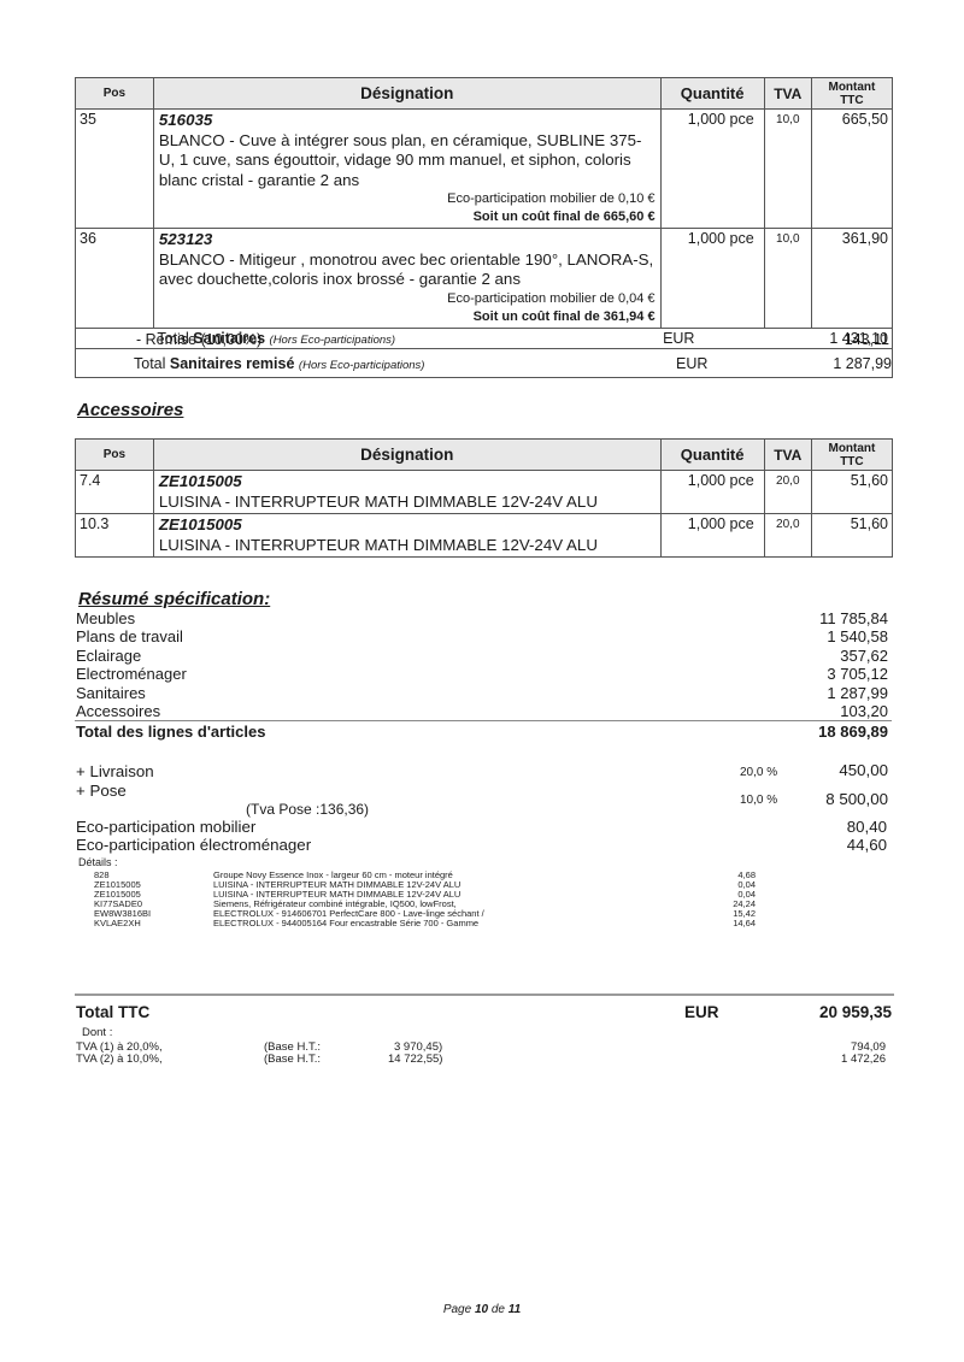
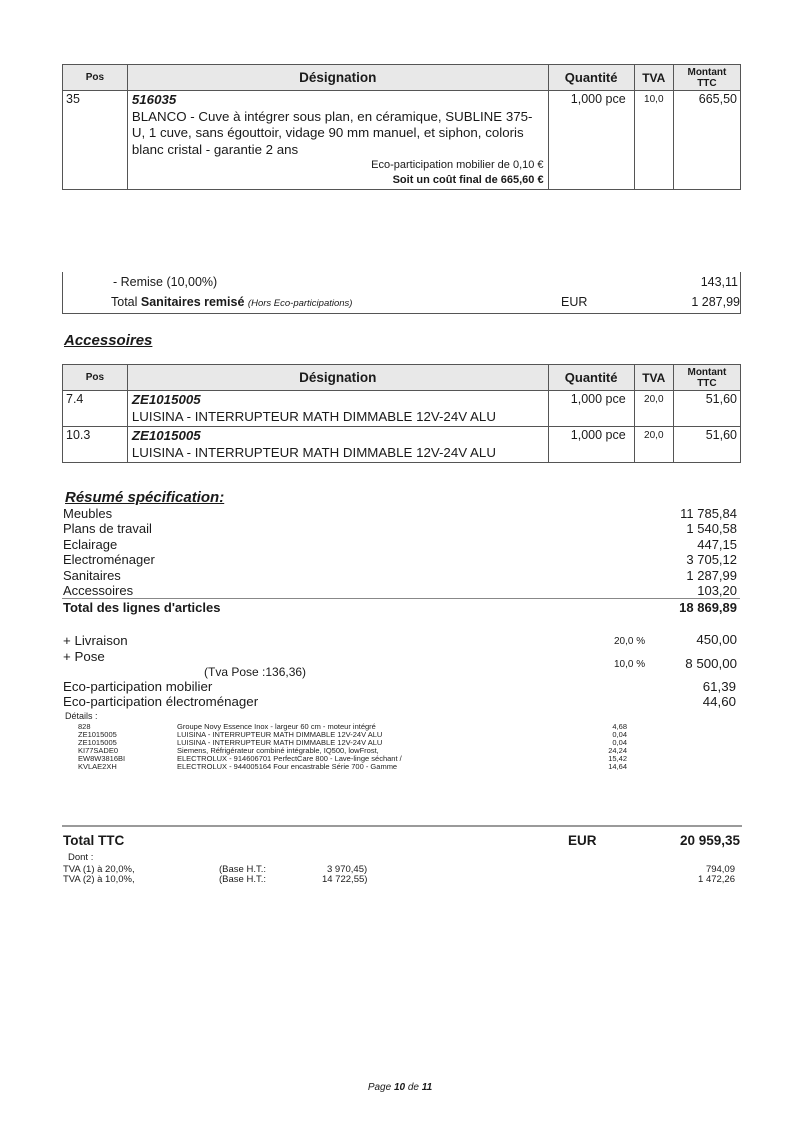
  Pos	Désignation	Quantité	TVA	Montant TTC
  35	516035 BLANCO - Cuve à intégrer sous plan, en céramique, SUBLINE 375-U, 1 cuve, sans égouttoir, vidage 90 mm manuel, et siphon, coloris blanc cristal - garantie 2 ans Eco-participation mobilier de 0,10 € Soit un coût final de 665,60 €	1,000 pce	10,0	665,50
- 36	523123 BLANCO - Mitigeur , monotrou avec bec orientable 190°, LANORA-S, avec douchette,coloris inox brossé - garantie 2 ans Eco-participation mobilier de 0,04 € Soit un coût final de 361,94 €	1,000 pce	10,0	361,90
- 	Total Sanitaires (Hors Eco-participations)	EUR	1 431,10
  - Remise (10,00%)
  143,11
  Total Sanitaires remisé (Hors Eco-participations)
  EUR
  1 287,99
  Accessoires
  Pos	Désignation	Quantité	TVA	Montant TTC
  7.4	ZE1015005 LUISINA - INTERRUPTEUR MATH DIMMABLE 12V-24V ALU	1,000 pce	20,0	51,60
  10.3	ZE1015005 LUISINA - INTERRUPTEUR MATH DIMMABLE 12V-24V ALU	1,000 pce	20,0	51,60
  Résumé spécification:
  Meubles
  11 785,84
  Plans de travail
  1 540,58
  Eclairage
- 357,62
+ 447,15
  Electroménager
  3 705,12
  Sanitaires
  1 287,99
  Accessoires
  103,20
  Total des lignes d'articles
  18 869,89
  + Livraison
  20,0 %
  450,00
  + Pose
  (Tva Pose :136,36)
  10,0 %
  8 500,00
  Eco-participation mobilier
- 80,40
+ 61,39
  Eco-participation électroménager
  44,60
  Détails :
  828
  Groupe Novy Essence Inox - largeur 60 cm - moteur intégré
  4,68
  ZE1015005
  LUISINA - INTERRUPTEUR MATH DIMMABLE 12V-24V ALU
  0,04
  ZE1015005
  LUISINA - INTERRUPTEUR MATH DIMMABLE 12V-24V ALU
  0,04
  KI77SADE0
  Siemens, Réfrigérateur combiné intégrable, IQ500, lowFrost,
  24,24
  EW8W3816BI
  ELECTROLUX - 914606701 PerfectCare 800 - Lave-linge séchant /
  15,42
  KVLAE2XH
  ELECTROLUX - 944005164 Four encastrable Série 700 - Gamme
  14,64
  Total TTC
  EUR
  20 959,35
  Dont :
  TVA (1) à 20,0%,
  (Base H.T.:
  3 970,45)
  794,09
  TVA (2) à 10,0%,
  (Base H.T.:
  14 722,55)
  1 472,26
  Page 10 de 11
